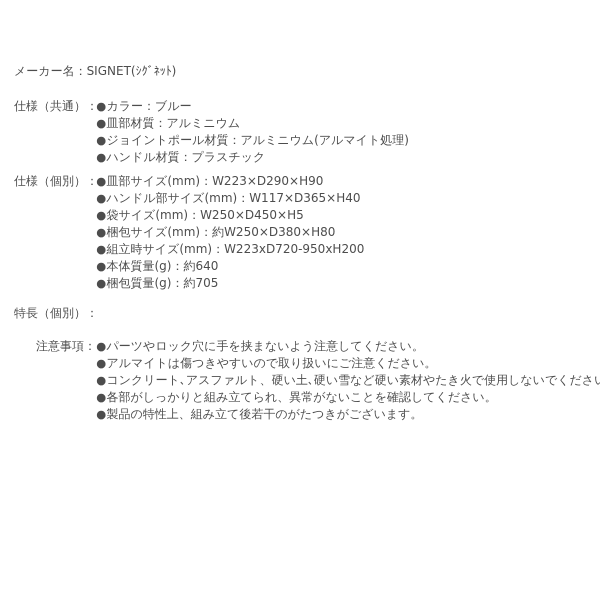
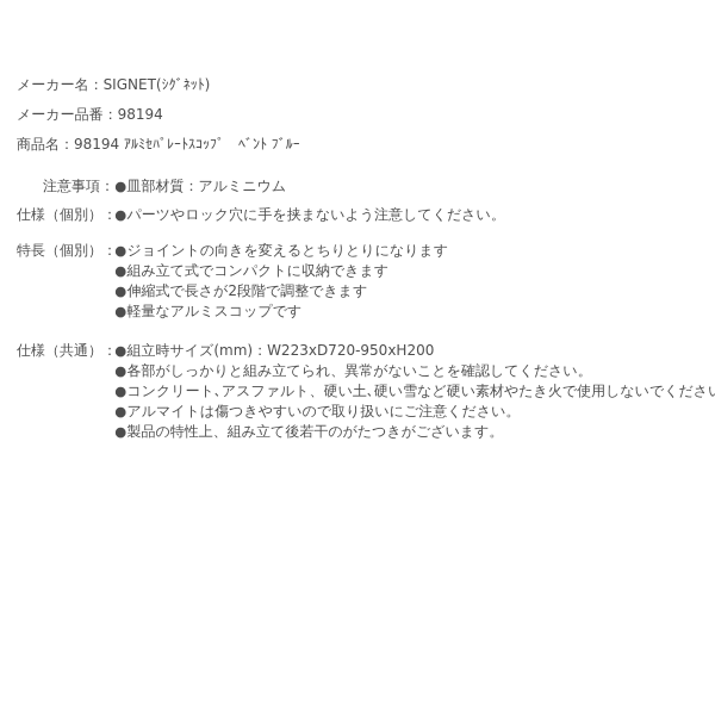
  メーカー名：SIGNET(ｼｸﾞﾈｯﾄ)
+ メーカー品番：98194
+ 商品名：98194 ｱﾙﾐｾﾊﾟﾚｰﾄｽｺｯﾌﾟ ﾍﾞﾝﾄ ﾌﾞﾙｰ
- 仕様（共通）：
+ 注意事項：
- ●カラー：ブルー
  ●皿部材質：アルミニウム
- ●ジョイントポール材質：アルミニウム(アルマイト処理)
- ●ハンドル材質：プラスチック
  仕様（個別）：
- ●皿部サイズ(mm)：W223×D290×H90
- ●ハンドル部サイズ(mm)：W117×D365×H40
- ●袋サイズ(mm)：W250×D450×H5
- ●梱包サイズ(mm)：約W250×D380×H80
- ●組立時サイズ(mm)：W223xD720-950xH200
+ ●パーツやロック穴に手を挟まないよう注意してください。
- ●本体質量(g)：約640
- ●梱包質量(g)：約705
  特長（個別）：
+ ●ジョイントの向きを変えるとちりとりになります
+ ●組み立て式でコンパクトに収納できます
+ ●伸縮式で長さが2段階で調整できます
+ ●軽量なアルミスコップです
- 注意事項：
+ 仕様（共通）：
- ●パーツやロック穴に手を挟まないよう注意してください。
+ ●組立時サイズ(mm)：W223xD720-950xH200
- ●アルマイトは傷つきやすいので取り扱いにご注意ください。
+ ●各部がしっかりと組み立てられ、異常がないことを確認してください。
  ●コンクリート､アスファルト、硬い土､硬い雪など硬い素材やたき火で使用しないでくださ
- ●各部がしっかりと組み立てられ、異常がないことを確認してください。
+ ●アルマイトは傷つきやすいので取り扱いにご注意ください。
  ●製品の特性上、組み立て後若干のがたつきがございます。
